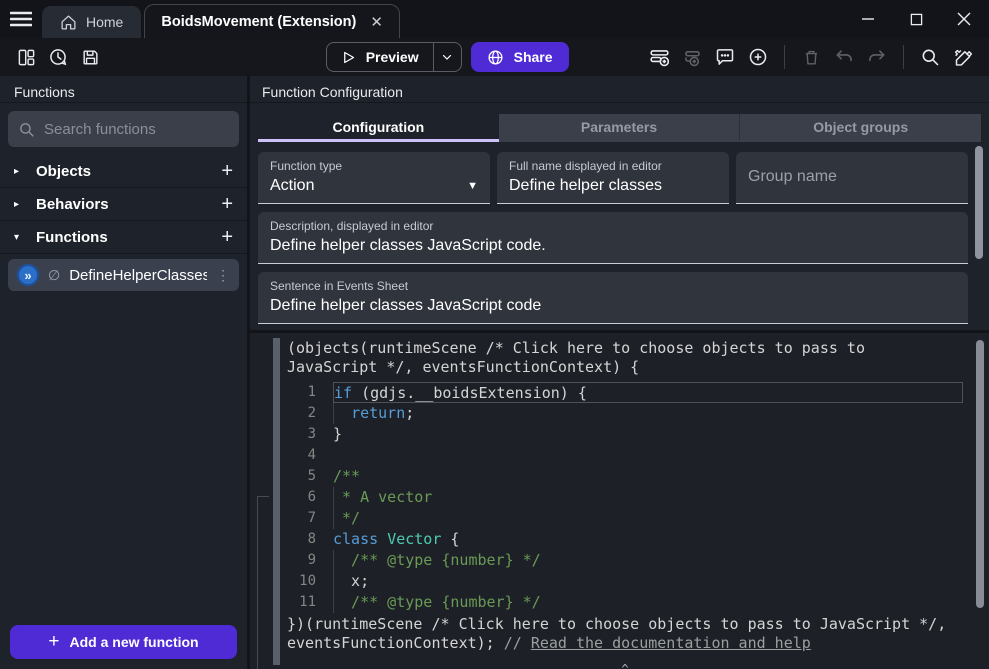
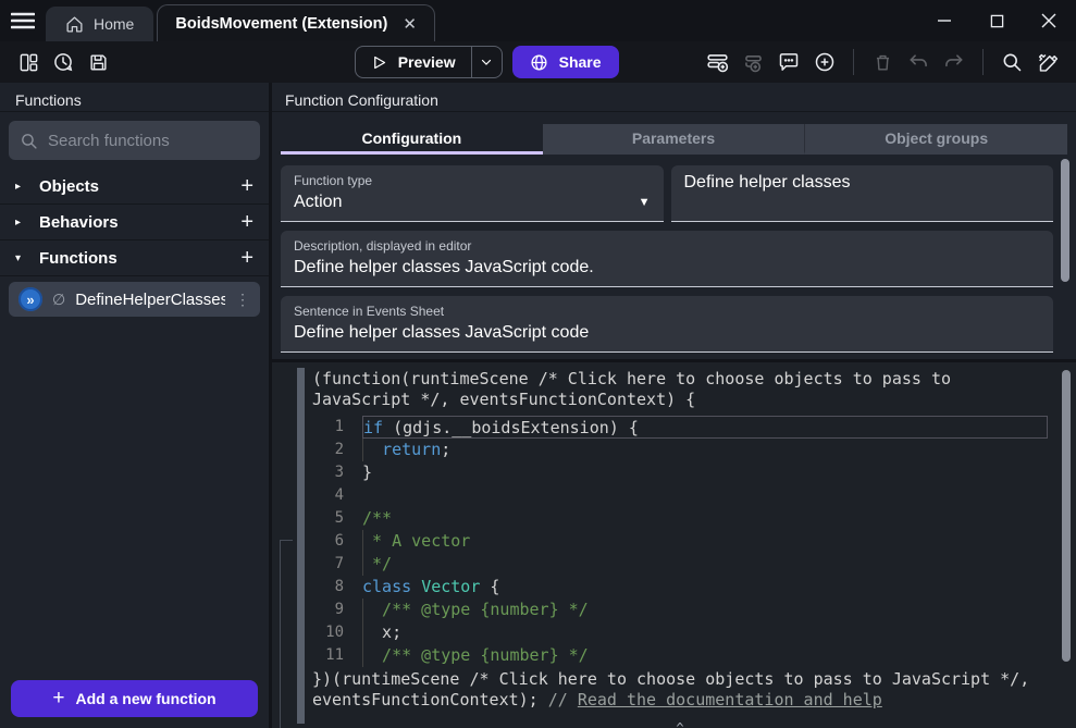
  Home
  BoidsMovement (Extension)
  ✕
  Preview
  Share
  Functions
  Search functions
  ▸
  Objects
  +
  ▸
  Behaviors
  +
  ▾
  Functions
  +
  »
  ∅
  DefineHelperClasses
  ⋮
  +
  Add a new function
  Function Configuration
  Configuration
  Parameters
  Object groups
  Function type
  Action
  ▼
- Full name displayed in editor
  Define helper classes
- Group name
  Description, displayed in editor
  Define helper classes JavaScript code.
  Sentence in Events Sheet
  Define helper classes JavaScript code
- (objects(runtimeScene /* Click here to choose objects to pass to JavaScript */, eventsFunctionContext) {
+ (function(runtimeScene /* Click here to choose objects to pass to JavaScript */, eventsFunctionContext) {
  1
  if (gdjs.__boidsExtension) {
  2
  return;
  3
  }
  4
  5
  /**
  6
  * A vector
  7
  */
  8
  class Vector {
  9
  /** @type {number} */
  10
  x;
  11
  /** @type {number} */
  })(runtimeScene /* Click here to choose objects to pass to JavaScript */, eventsFunctionContext); // Read the documentation and help
